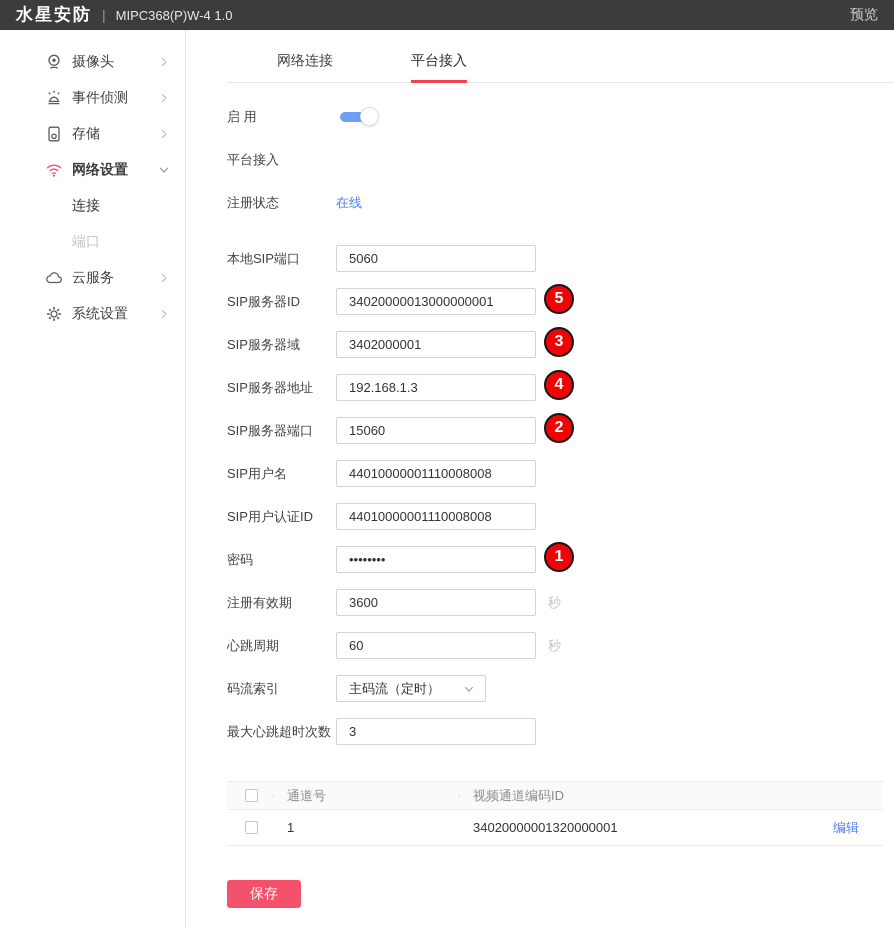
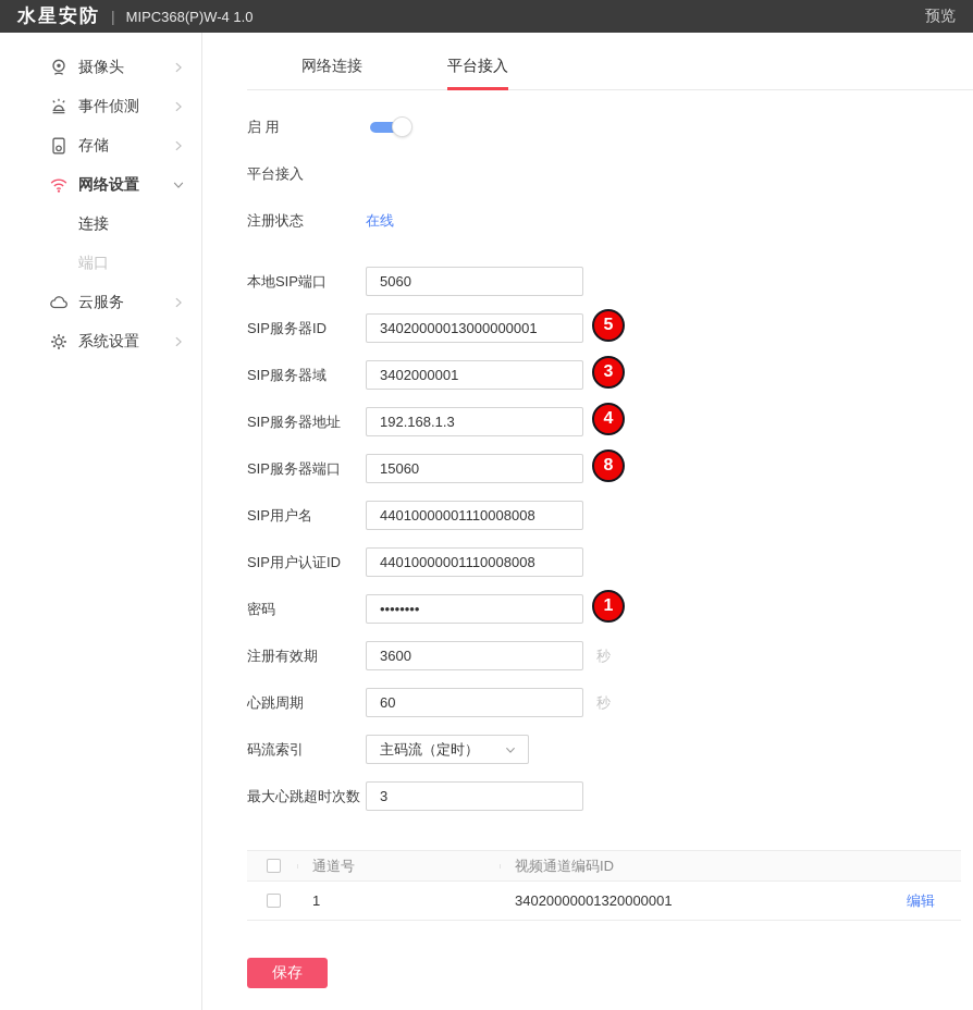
  水星安防
  |
  MIPC368(P)W-4 1.0
  预览
  摄像头
  事件侦测
  存储
  网络设置
  连接
  端口
  云服务
  系统设置
  网络连接
  平台接入
  启 用
  平台接入
  注册状态
  在线
  本地SIP端口
  5060
  SIP服务器ID
  34020000013000000001
  5
  SIP服务器域
  3402000001
  3
  SIP服务器地址
  192.168.1.3
  4
  SIP服务器端口
  15060
- 2
+ 8
  SIP用户名
  44010000001110008008
  SIP用户认证ID
  44010000001110008008
  密码
  ••••••••
  1
  注册有效期
  3600
  秒
  心跳周期
  60
  秒
  码流索引
  主码流（定时）
  最大心跳超时次数
  3
  通道号
  视频通道编码ID
  1
  34020000001320000001
  编辑
  保存
